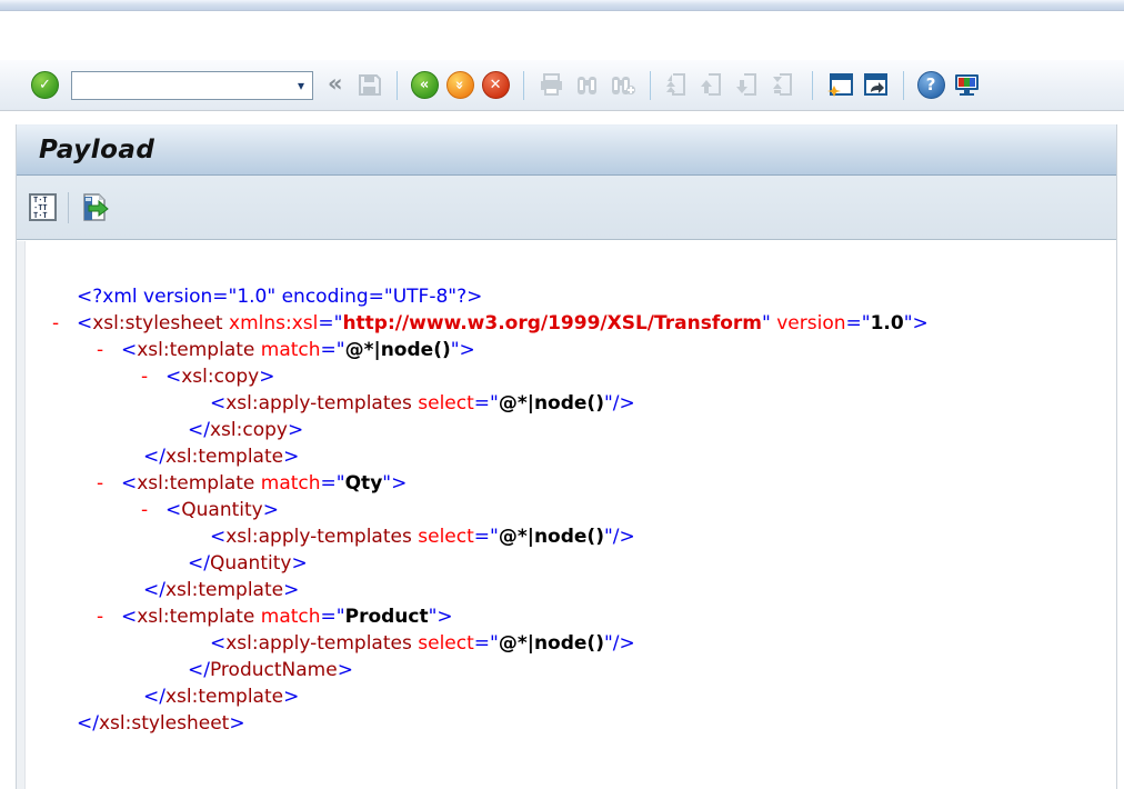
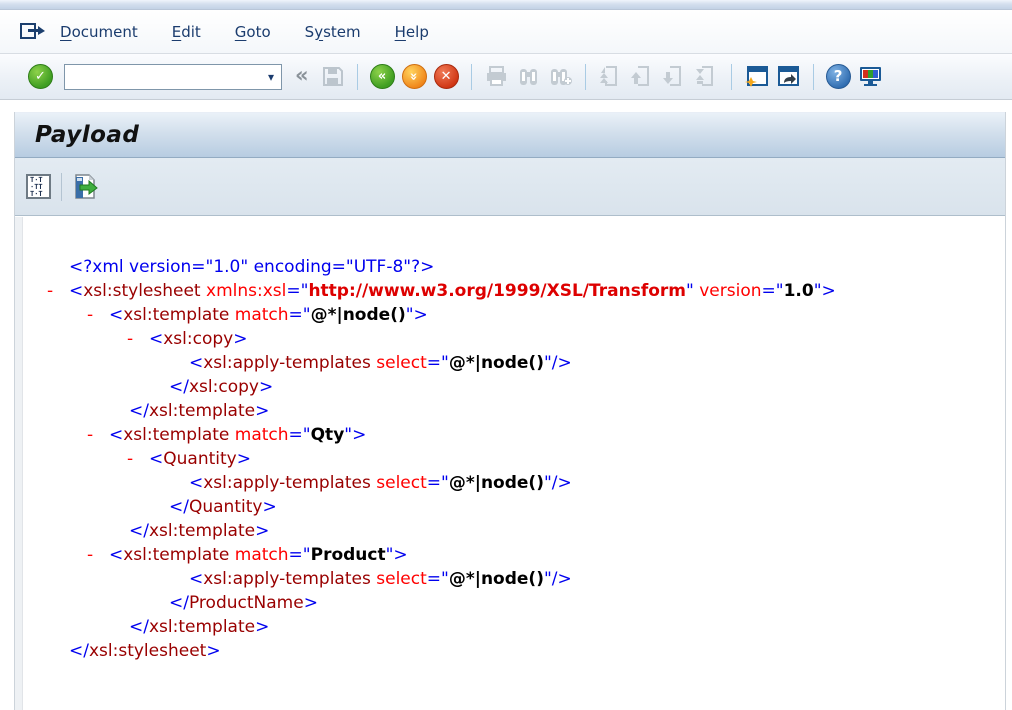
+ Document
+ Edit
+ Goto
+ System
+ Help
  ✓
  ▾
  «
  «
  ✕
  ?
  Payload
  T·T
  ·TT
  T·T
  <?xml version="1.0" encoding="UTF-8"?>
  - <xsl:stylesheet xmlns:xsl="http://www.w3.org/1999/XSL/Transform" version="1.0">
  - <xsl:template match="@*|node()">
  - <xsl:copy>
  <xsl:apply-templates select="@*|node()"/>
  </xsl:copy>
  </xsl:template>
  - <xsl:template match="Qty">
  - <Quantity>
  <xsl:apply-templates select="@*|node()"/>
  </Quantity>
  </xsl:template>
  - <xsl:template match="Product">
  <xsl:apply-templates select="@*|node()"/>
  </ProductName>
  </xsl:template>
  </xsl:stylesheet>
